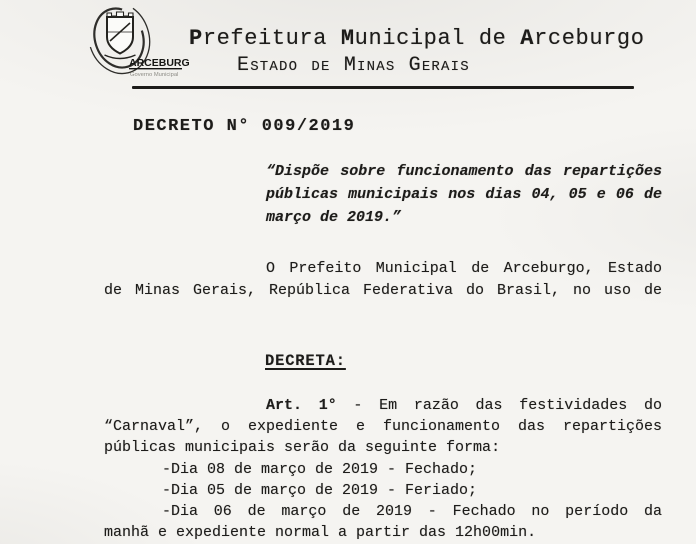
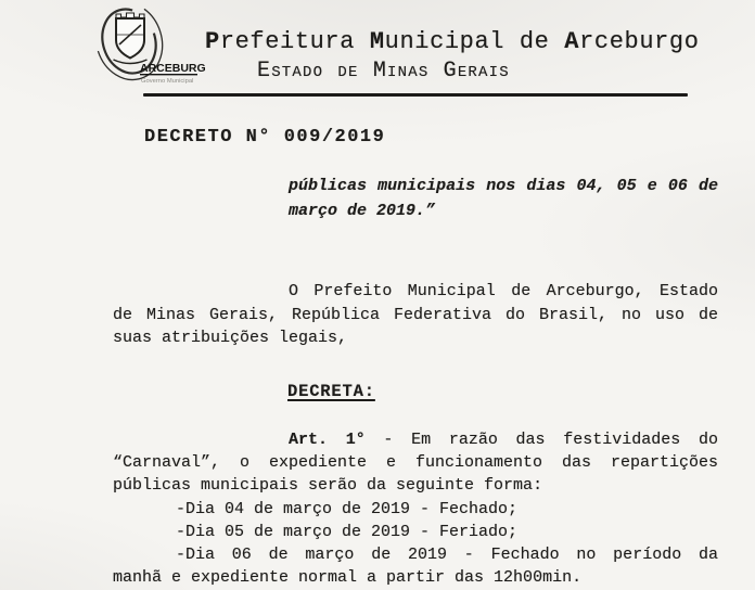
  ARCEBURG
  Prefeitura Municipal de Arceburgo
  Estado de Minas Gerais
  DECRETO N° 009/2019
- “Dispõe sobre funcionamento das repartições
  públicas municipais nos dias 04, 05 e 06 de
  março de 2019.”
  O Prefeito Municipal de Arceburgo, Estado
  de Minas Gerais, República Federativa do Brasil, no uso de
+ suas atribuições legais,
  DECRETA:
  Art. 1° - Em razão das festividades do
  “Carnaval”, o expediente e funcionamento das repartições
  públicas municipais serão da seguinte forma:
- -Dia 08 de março de 2019 - Fechado;
+ -Dia 04 de março de 2019 - Fechado;
  -Dia 05 de março de 2019 - Feriado;
  -Dia 06 de março de 2019 - Fechado no período da
  manhã e expediente normal a partir das 12h00min.
